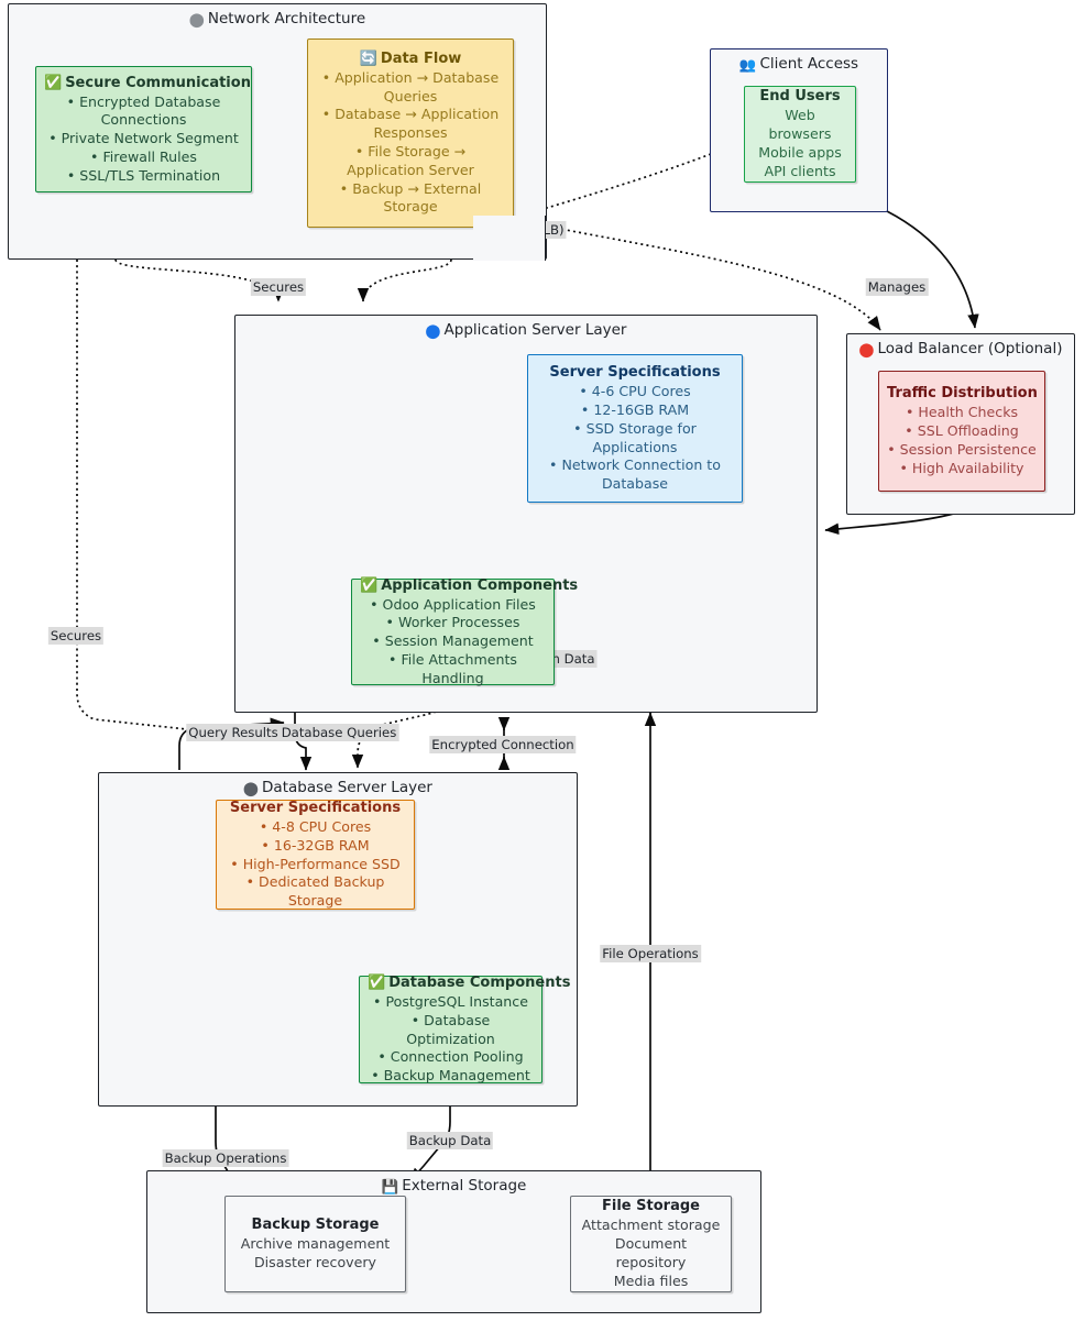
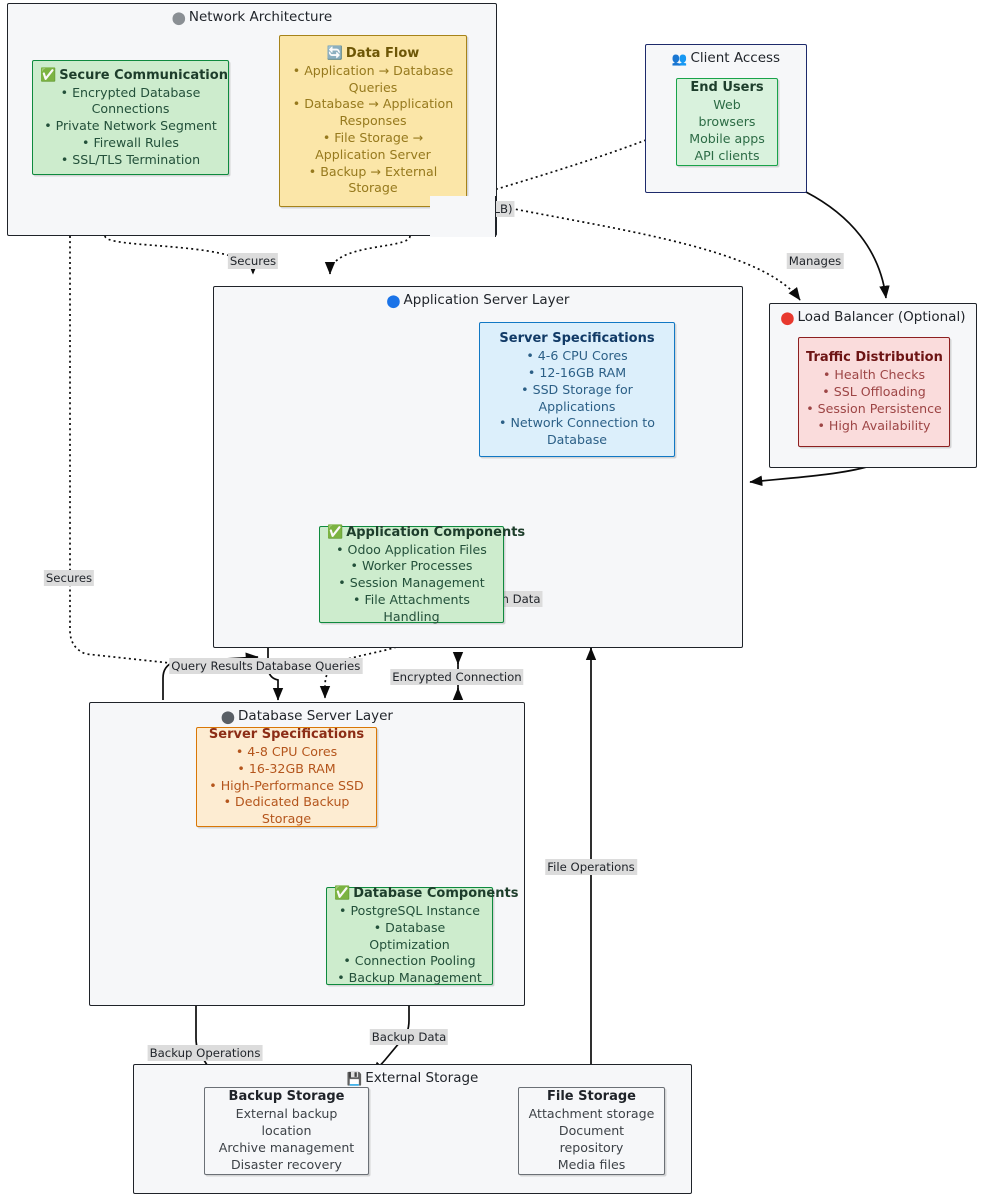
  ⬤ Network Architecture
  ✅ Secure Communication
  • Encrypted Database
  Connections
  • Private Network Segment
  • Firewall Rules
  • SSL/TLS Termination
  🔄 Data Flow
  • Application → Database
  Queries
  • Database → Application
  Responses
  • File Storage →
  Application Server
  • Backup → External
  Storage
  LB)
  👥 Client Access
  End Users
  Web browsers
  Mobile apps
  API clients
  ⬤ Application Server Layer
  Server Specifications
  • 4-6 CPU Cores
  • 12-16GB RAM
  • SSD Storage for
  Applications
  • Network Connection to
  Database
  n Data
  ✅ Application Components
  • Odoo Application Files
  • Worker Processes
  • Session Management
  • File Attachments Handling
  ⬤ Load Balancer (Optional)
  Traffic Distribution
  • Health Checks
  • SSL Offloading
  • Session Persistence
  • High Availability
  ⬤ Database Server Layer
  Server Specifications
  • 4-8 CPU Cores
  • 16-32GB RAM
  • High-Performance SSD
  • Dedicated Backup Storage
  ✅ Database Components
  • PostgreSQL Instance
  • Database Optimization
  • Connection Pooling
  • Backup Management
  💾 External Storage
  Backup Storage
+ External backup location
  Archive management
  Disaster recovery
  File Storage
  Attachment storage
  Document repository
  Media files
  Secures
  Manages
  Secures
  Query Results
  Database Queries
  Encrypted Connection
  File Operations
  Backup Operations
  Backup Data
